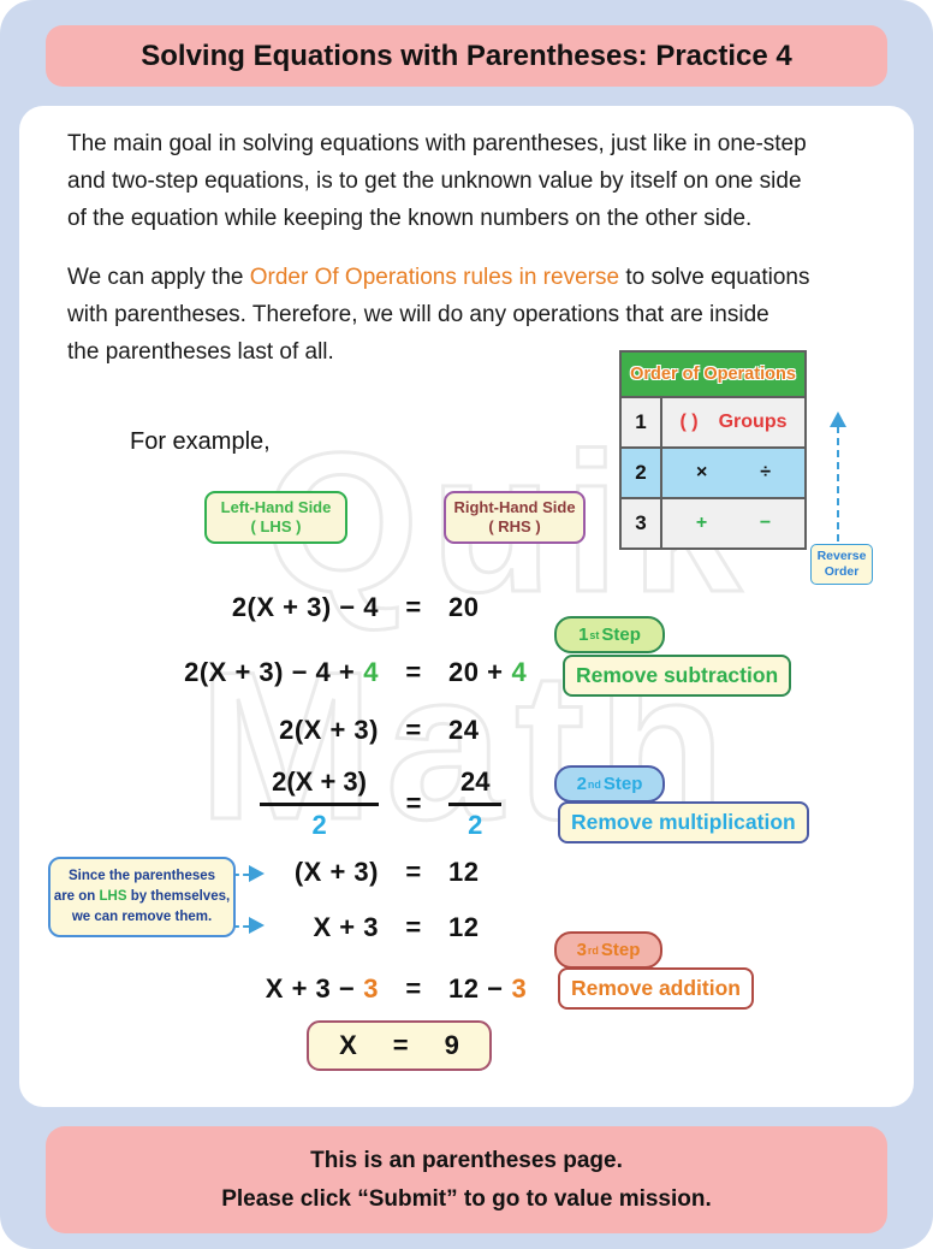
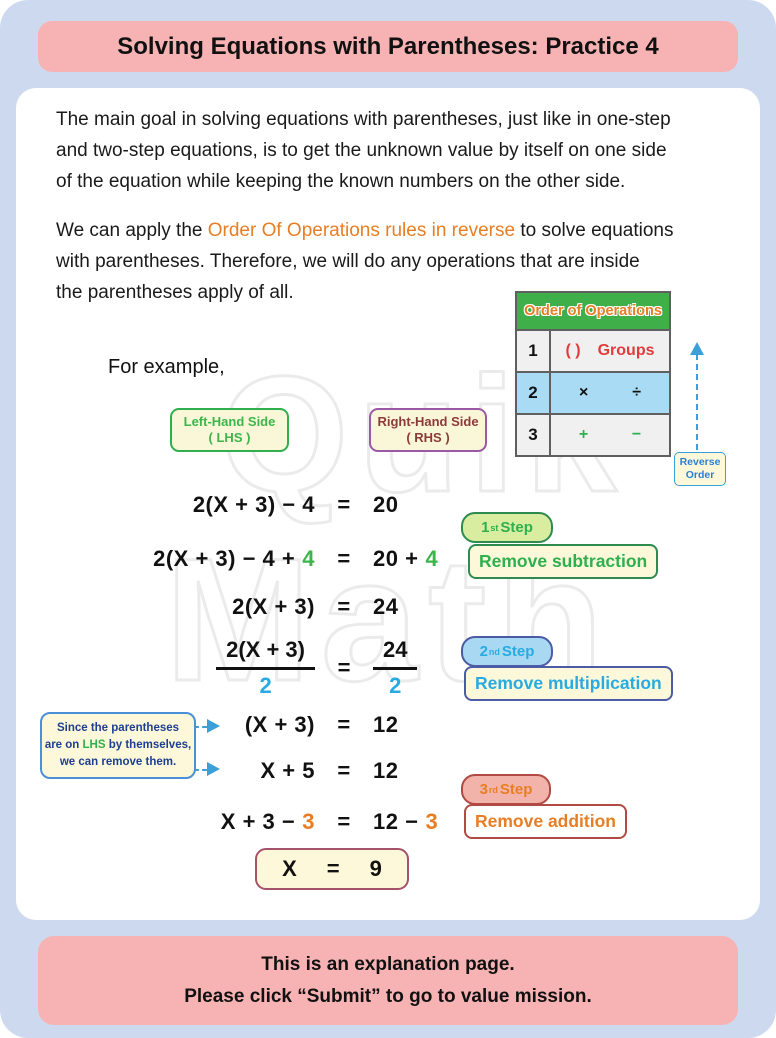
  Solving Equations with Parentheses: Practice 4
  Math
  The main goal in solving equations with parentheses, just like in one-step
  and two-step equations, is to get the unknown value by itself on one side
  of the equation while keeping the known numbers on the other side.
  We can apply the Order Of Operations rules in reverse to solve equations
  with parentheses. Therefore, we will do any operations that are inside
- the parentheses last of all.
+ the parentheses apply of all.
  Order of Operations
  1
  ( )
  Groups
  2
  ×
  ÷
  3
  +
  −
  Reverse
  Order
  For example,
  Left-Hand Side
  ( LHS )
  Right-Hand Side
  ( RHS )
  2(X + 3) − 4
  =
  20
  2(X + 3) − 4 + 4
  =
  20 + 4
  2(X + 3)
  =
  24
  2(X + 3)
  2
  =
  24
  2
  (X + 3)
  =
  12
- X + 3
+ X + 5
  =
  12
  X + 3 − 3
  =
  12 − 3
  X
  =
  9
  Since the parentheses
  are on LHS by themselves,
  we can remove them.
  1
  st
  Step
  Remove subtraction
  2
  nd
  Step
  Remove multiplication
  3
  rd
  Step
  Remove addition
- This is an parentheses page.
+ This is an explanation page.
  Please click “Submit” to go to value mission.
